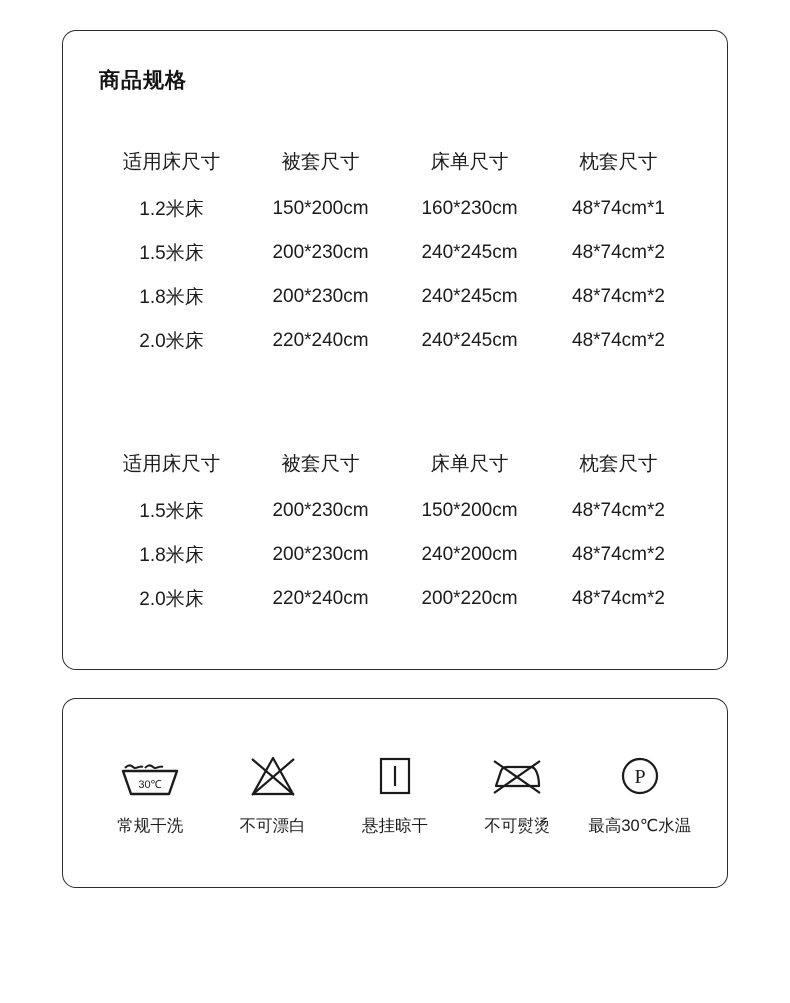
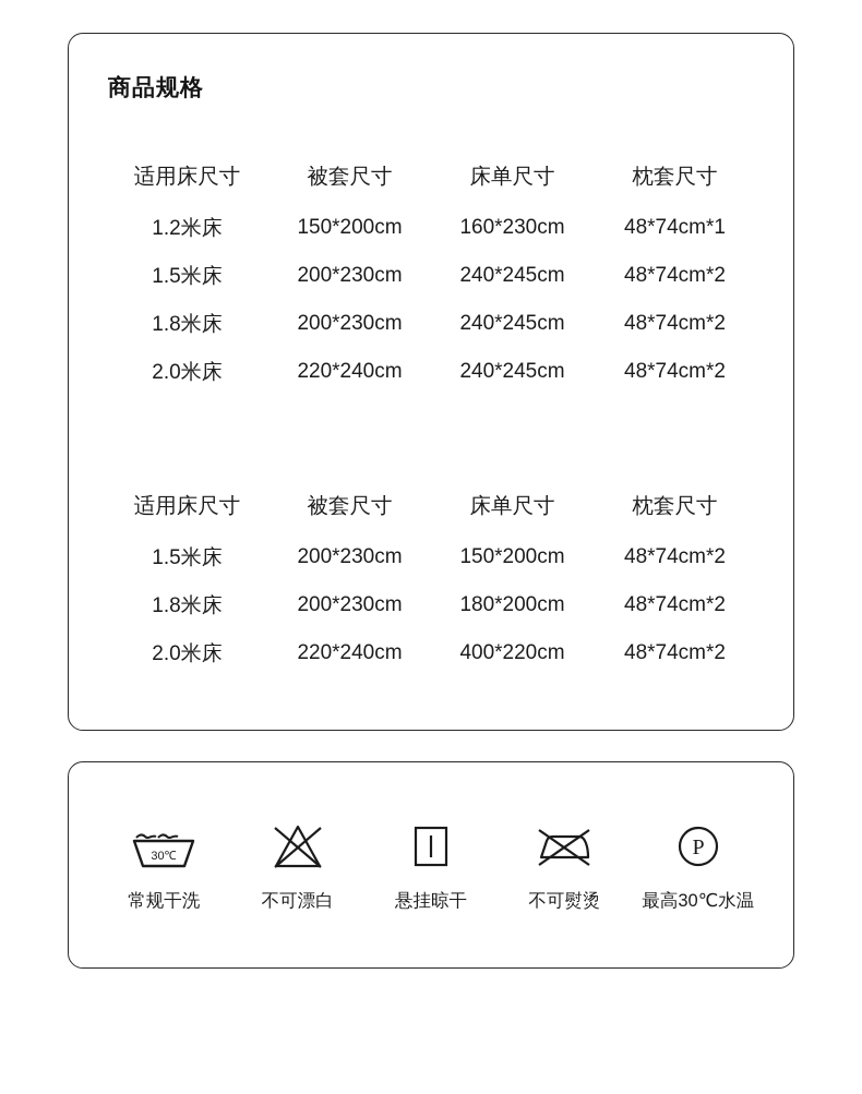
  商品规格
  适用床尺寸	被套尺寸	床单尺寸	枕套尺寸
  1.2米床	150*200cm	160*230cm	48*74cm*1
  1.5米床	200*230cm	240*245cm	48*74cm*2
  1.8米床	200*230cm	240*245cm	48*74cm*2
  2.0米床	220*240cm	240*245cm	48*74cm*2
  适用床尺寸	被套尺寸	床单尺寸	枕套尺寸
  1.5米床	200*230cm	150*200cm	48*74cm*2
- 1.8米床	200*230cm	240*200cm	48*74cm*2
+ 1.8米床	200*230cm	180*200cm	48*74cm*2
- 2.0米床	220*240cm	200*220cm	48*74cm*2
+ 2.0米床	220*240cm	400*220cm	48*74cm*2
  30℃
  常规干洗
  不可漂白
  悬挂晾干
  不可熨烫
  P
  最高30℃水温
